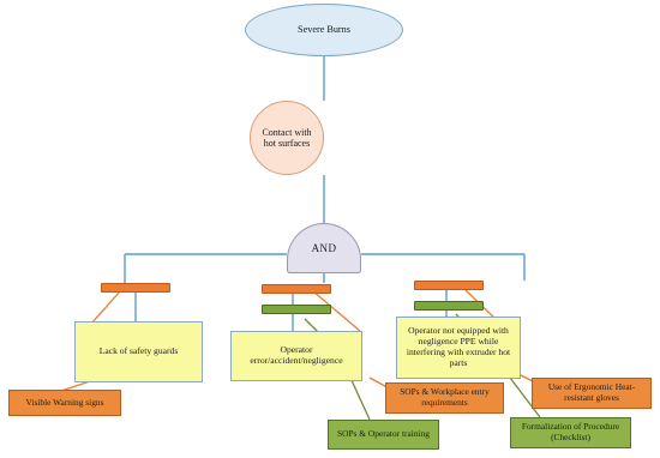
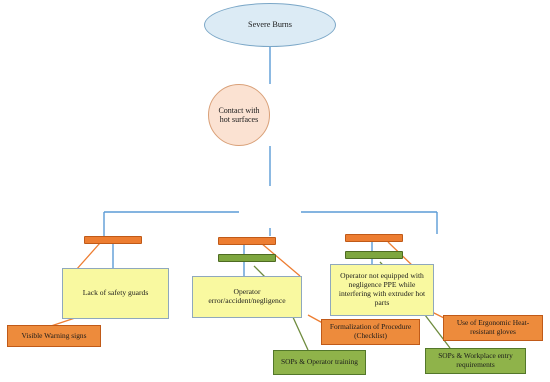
  Severe Burns
  Contact with hot surfaces
- AND
  Lack of safety guards
  Operator error/accident/negligence
  Operator not equipped with negligence PPE while interfering with extruder hot parts
  Visible Warning signs
- SOPs & Workplace entry requirements
+ Formalization of Procedure (Checklist)
  SOPs & Operator training
  Use of Ergonomic Heat-resistant gloves
- Formalization of Procedure (Checklist)
+ SOPs & Workplace entry requirements
